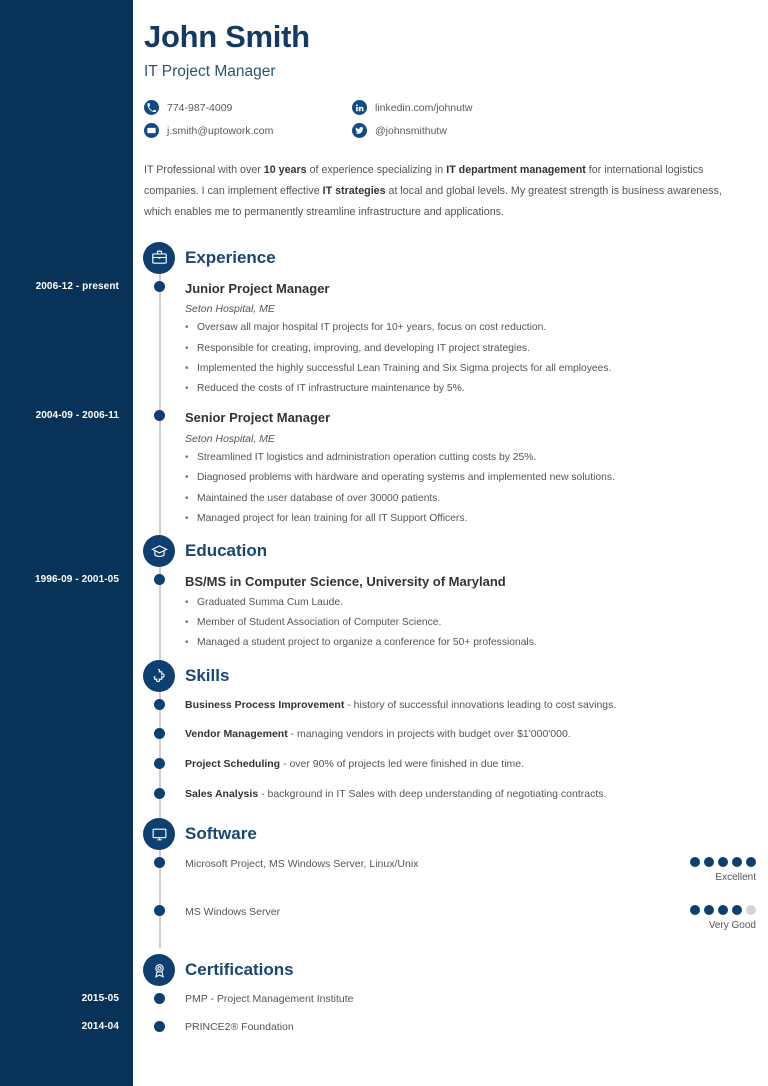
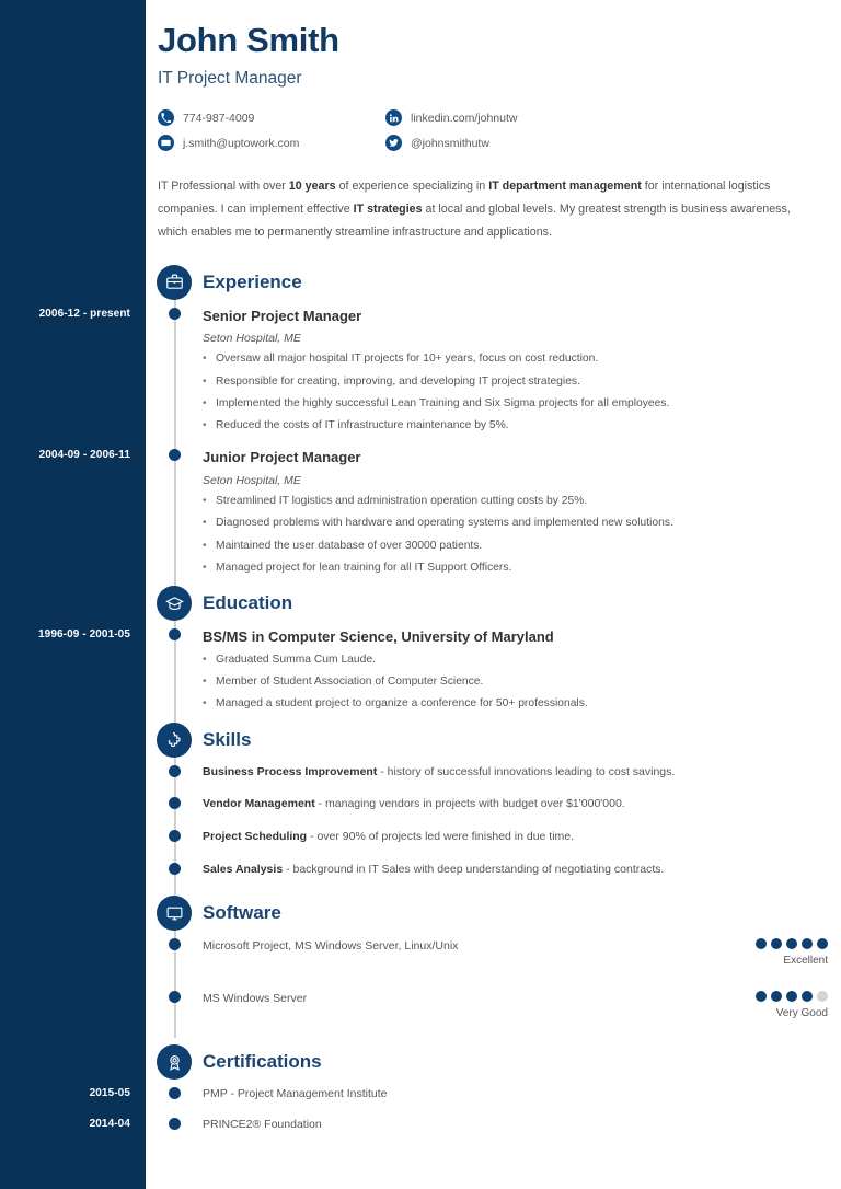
  John Smith
  IT Project Manager
  774-987-4009
  linkedin.com/johnutw
  j.smith@uptowork.com
  @johnsmithutw
  IT Professional with over 10 years of experience specializing in IT department management for international logistics companies. I can implement effective IT strategies at local and global levels. My greatest strength is business awareness, which enables me to permanently streamline infrastructure and applications.
  Experience
  2006-12 - present
- Junior Project Manager
+ Senior Project Manager
  Seton Hospital, ME
  Oversaw all major hospital IT projects for 10+ years, focus on cost reduction.
  Responsible for creating, improving, and developing IT project strategies.
  Implemented the highly successful Lean Training and Six Sigma projects for all employees.
  Reduced the costs of IT infrastructure maintenance by 5%.
  2004-09 - 2006-11
- Senior Project Manager
+ Junior Project Manager
  Seton Hospital, ME
  Streamlined IT logistics and administration operation cutting costs by 25%.
  Diagnosed problems with hardware and operating systems and implemented new solutions.
  Maintained the user database of over 30000 patients.
  Managed project for lean training for all IT Support Officers.
  Education
  1996-09 - 2001-05
  BS/MS in Computer Science, University of Maryland
  Graduated Summa Cum Laude.
  Member of Student Association of Computer Science.
  Managed a student project to organize a conference for 50+ professionals.
  Skills
  Business Process Improvement - history of successful innovations leading to cost savings.
  Vendor Management - managing vendors in projects with budget over $1'000'000.
  Project Scheduling - over 90% of projects led were finished in due time.
  Sales Analysis - background in IT Sales with deep understanding of negotiating contracts.
  Software
  Microsoft Project, MS Windows Server, Linux/Unix
  Excellent
  MS Windows Server
  Very Good
  Certifications
  2015-05
  PMP - Project Management Institute
  2014-04
  PRINCE2® Foundation
